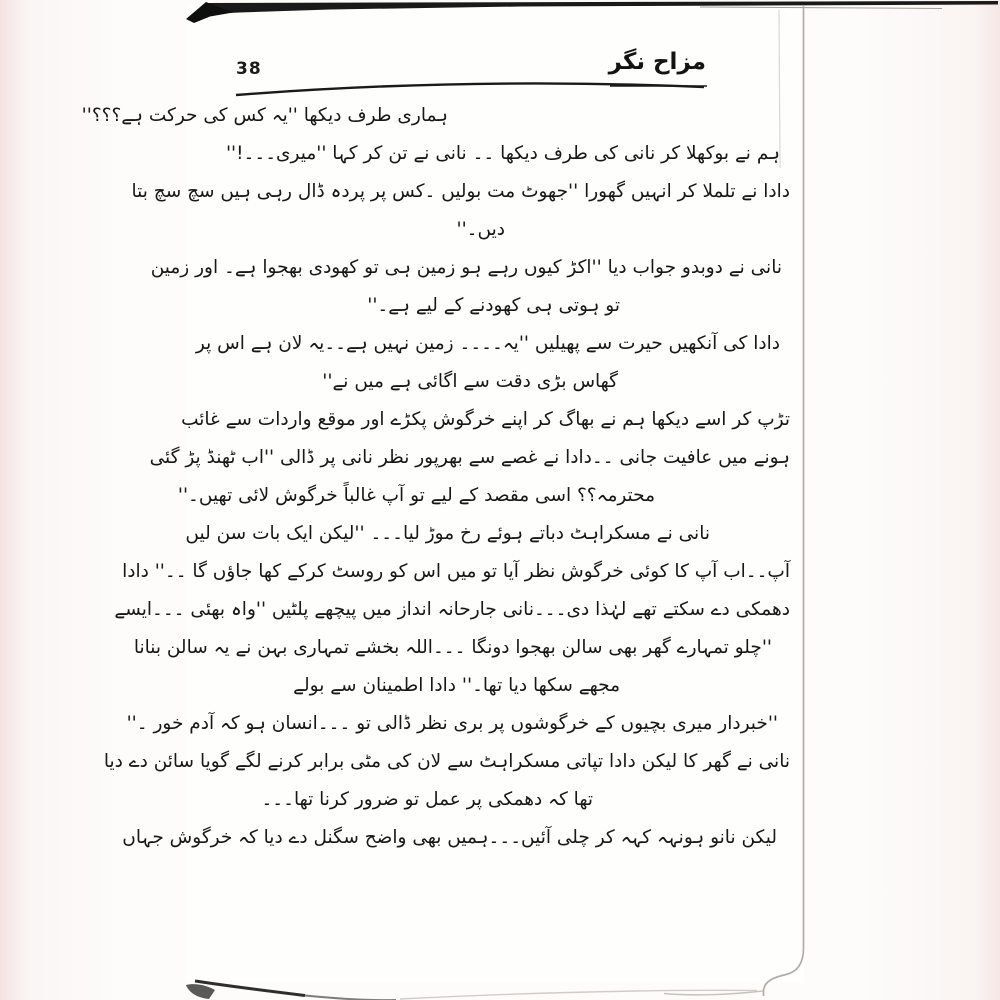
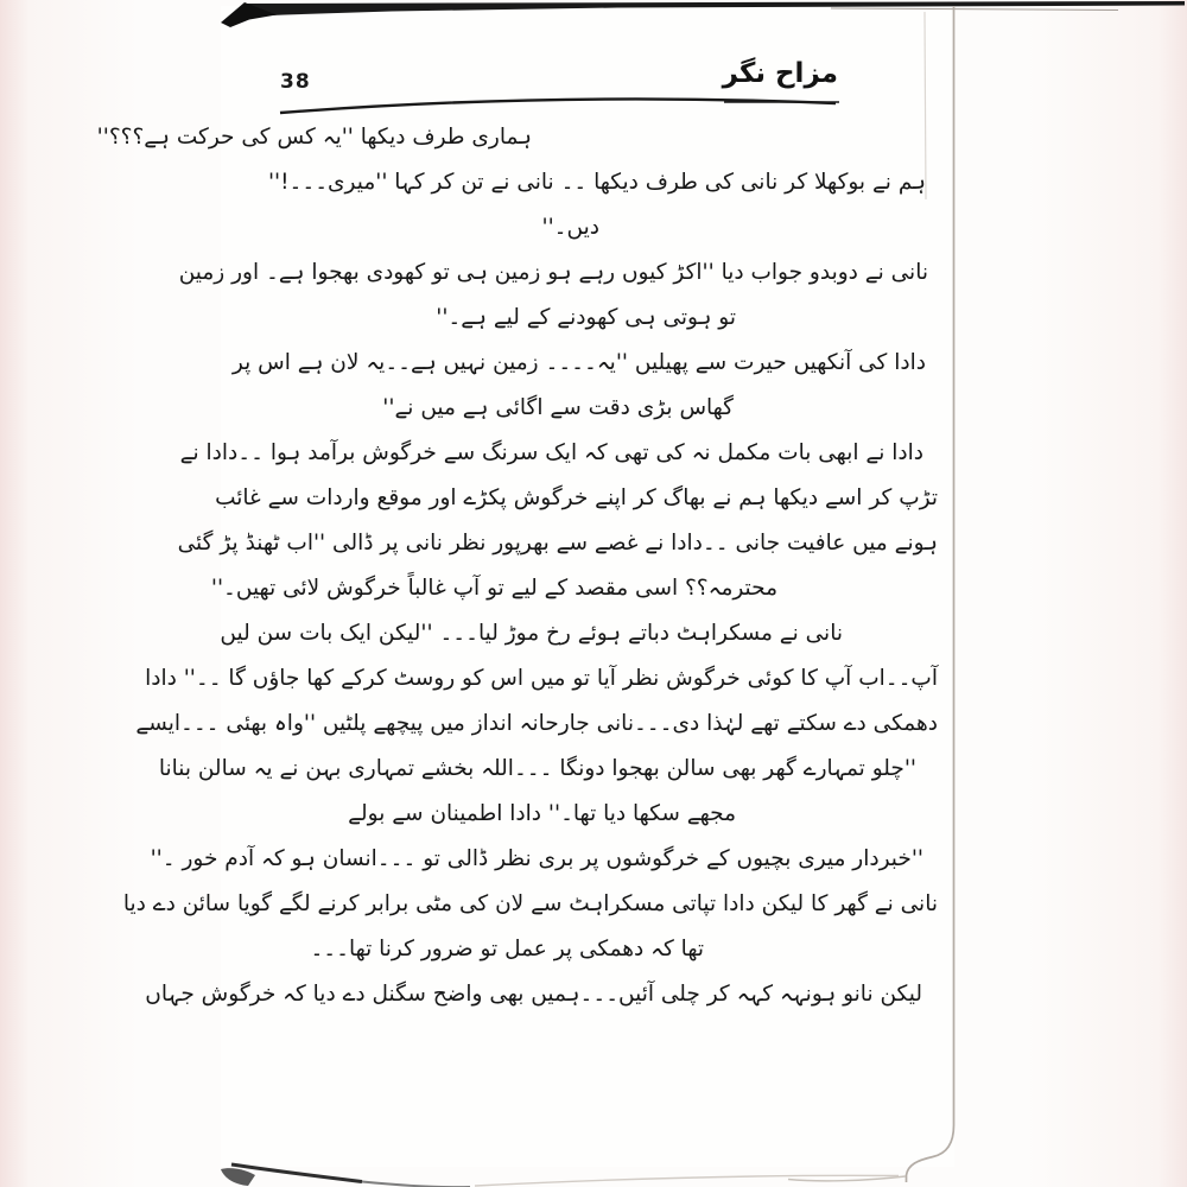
  38
  مزاح نگر
  ہماری طرف دیکھا ''یہ کس کی حرکت ہے؟؟؟''
  ہم نے بوکھلا کر نانی کی طرف دیکھا ۔۔ نانی نے تن کر کہا ''میری۔۔۔!''
- دادا نے تلملا کر انہیں گھورا ''جھوٹ مت بولیں ۔کس پر پردہ ڈال رہی ہیں سچ سچ بتا
  دیں۔''
  نانی نے دوبدو جواب دیا ''اکڑ کیوں رہے ہو زمین ہی تو کھودی بھجوا ہے۔ اور زمین
  تو ہوتی ہی کھودنے کے لیے ہے۔''
  دادا کی آنکھیں حیرت سے پھیلیں ''یہ۔۔۔۔ زمین نہیں ہے۔۔یہ لان ہے اس پر
  گھاس بڑی دقت سے اگائی ہے میں نے''
+ دادا نے ابھی بات مکمل نہ کی تھی کہ ایک سرنگ سے خرگوش برآمد ہوا ۔۔دادا نے
  تڑپ کر اسے دیکھا ہم نے بھاگ کر اپنے خرگوش پکڑے اور موقع واردات سے غائب
  ہونے میں عافیت جانی ۔۔دادا نے غصے سے بھرپور نظر نانی پر ڈالی ''اب ٹھنڈ پڑ گئی
  محترمہ؟؟ اسی مقصد کے لیے تو آپ غالباً خرگوش لائی تھیں۔''
  نانی نے مسکراہٹ دباتے ہوئے رخ موڑ لیا۔۔۔ ''لیکن ایک بات سن لیں
  آپ۔۔اب آپ کا کوئی خرگوش نظر آیا تو میں اس کو روسٹ کرکے کھا جاؤں گا ۔۔'' دادا
  دھمکی دے سکتے تھے لہٰذا دی۔۔۔نانی جارحانہ انداز میں پیچھے پلٹیں ''واہ بھئی ۔۔۔ایسے
  ''چلو تمہارے گھر بھی سالن بھجوا دونگا ۔۔۔اللہ بخشے تمہاری بہن نے یہ سالن بنانا
  مجھے سکھا دیا تھا۔'' دادا اطمینان سے بولے
  ''خبردار میری بچیوں کے خرگوشوں پر بری نظر ڈالی تو ۔۔۔انسان ہو کہ آدم خور ۔''
  نانی نے گھر کا لیکن دادا تپاتی مسکراہٹ سے لان کی مٹی برابر کرنے لگے گویا سائن دے دیا
  تھا کہ دھمکی پر عمل تو ضرور کرنا تھا۔۔۔
  لیکن نانو ہونہہ کہہ کر چلی آئیں۔۔۔ہمیں بھی واضح سگنل دے دیا کہ خرگوش جہاں
